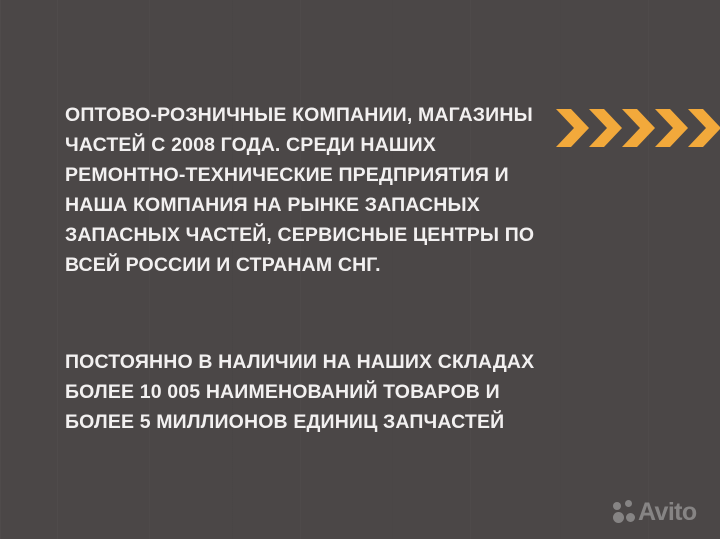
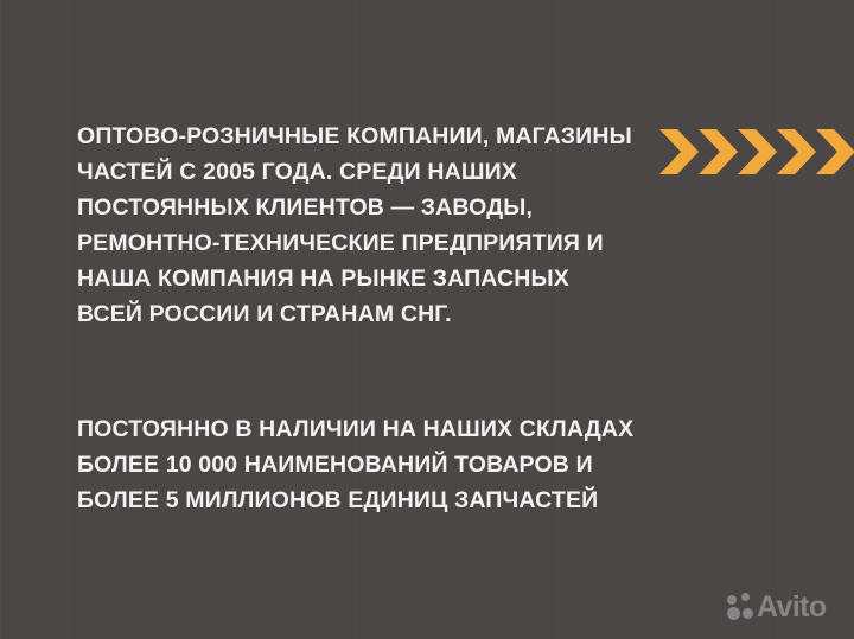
  ОПТОВО-РОЗНИЧНЫЕ КОМПАНИИ, МАГАЗИНЫ
- ЧАСТЕЙ С 2008 ГОДА. СРЕДИ НАШИХ
+ ЧАСТЕЙ С 2005 ГОДА. СРЕДИ НАШИХ
+ ПОСТОЯННЫХ КЛИЕНТОВ — ЗАВОДЫ,
  РЕМОНТНО-ТЕХНИЧЕСКИЕ ПРЕДПРИЯТИЯ И
  НАША КОМПАНИЯ НА РЫНКЕ ЗАПАСНЫХ
- ЗАПАСНЫХ ЧАСТЕЙ, СЕРВИСНЫЕ ЦЕНТРЫ ПО
  ВСЕЙ РОССИИ И СТРАНАМ СНГ.
  ПОСТОЯННО В НАЛИЧИИ НА НАШИХ СКЛАДАХ
- БОЛЕЕ 10 005 НАИМЕНОВАНИЙ ТОВАРОВ И
+ БОЛЕЕ 10 000 НАИМЕНОВАНИЙ ТОВАРОВ И
  БОЛЕЕ 5 МИЛЛИОНОВ ЕДИНИЦ ЗАПЧАСТЕЙ
  Avito
